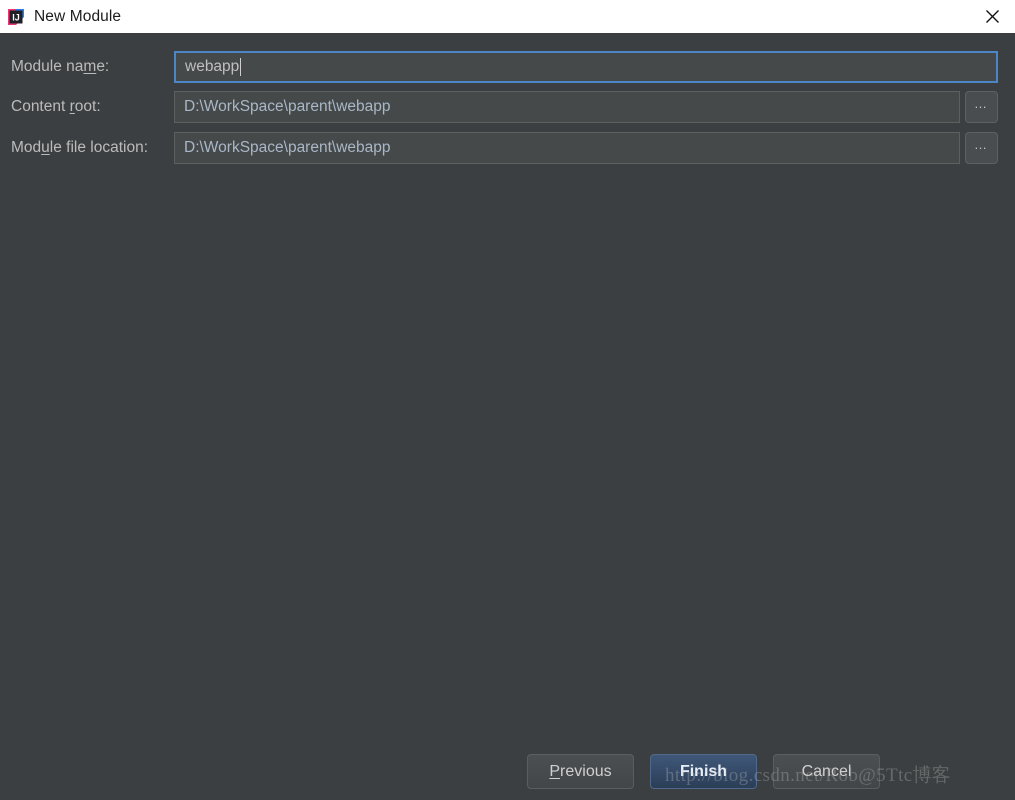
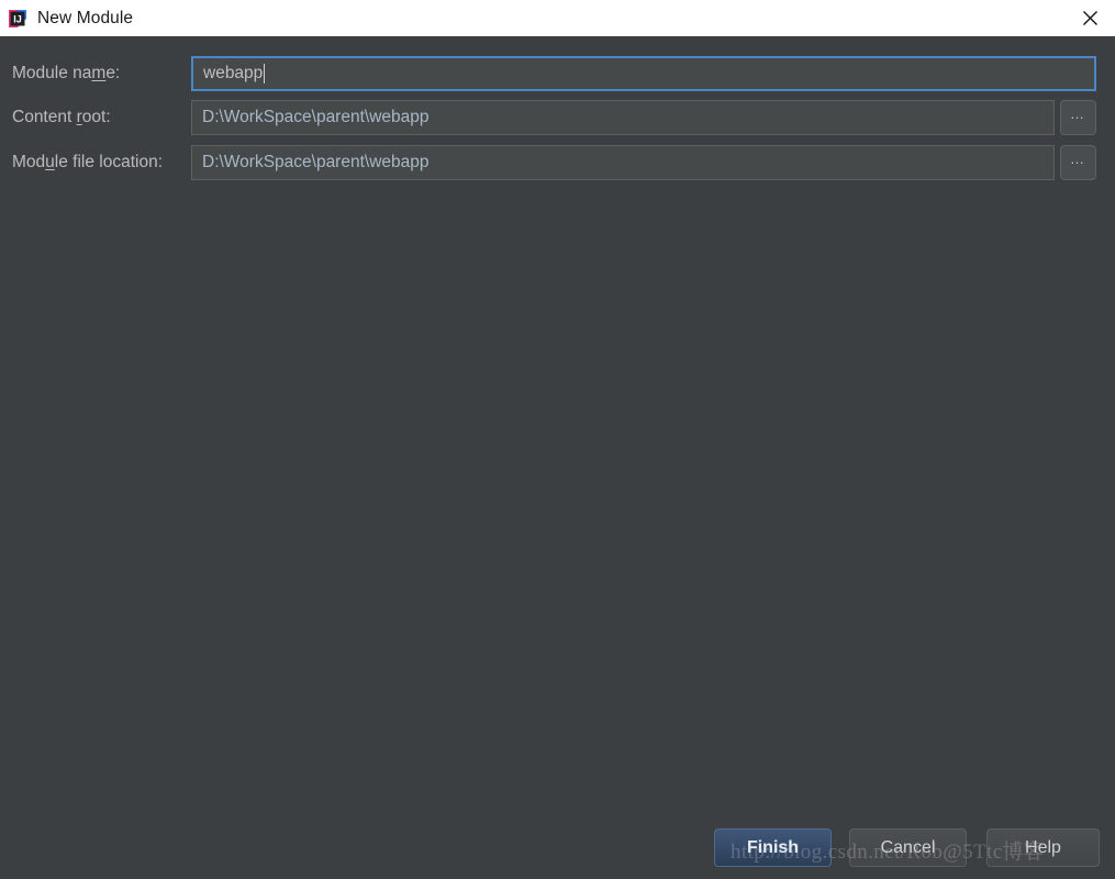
  IJ
  New Module
  Module name:
  webapp
  Content root:
  D:\WorkSpace\parent\webapp
  …
  Module file location:
  D:\WorkSpace\parent\webapp
  …
- P
- revious
  F
  inish
  Cancel
+ Help
  http://blog.csdn.net/Rob@5Ttc博客
